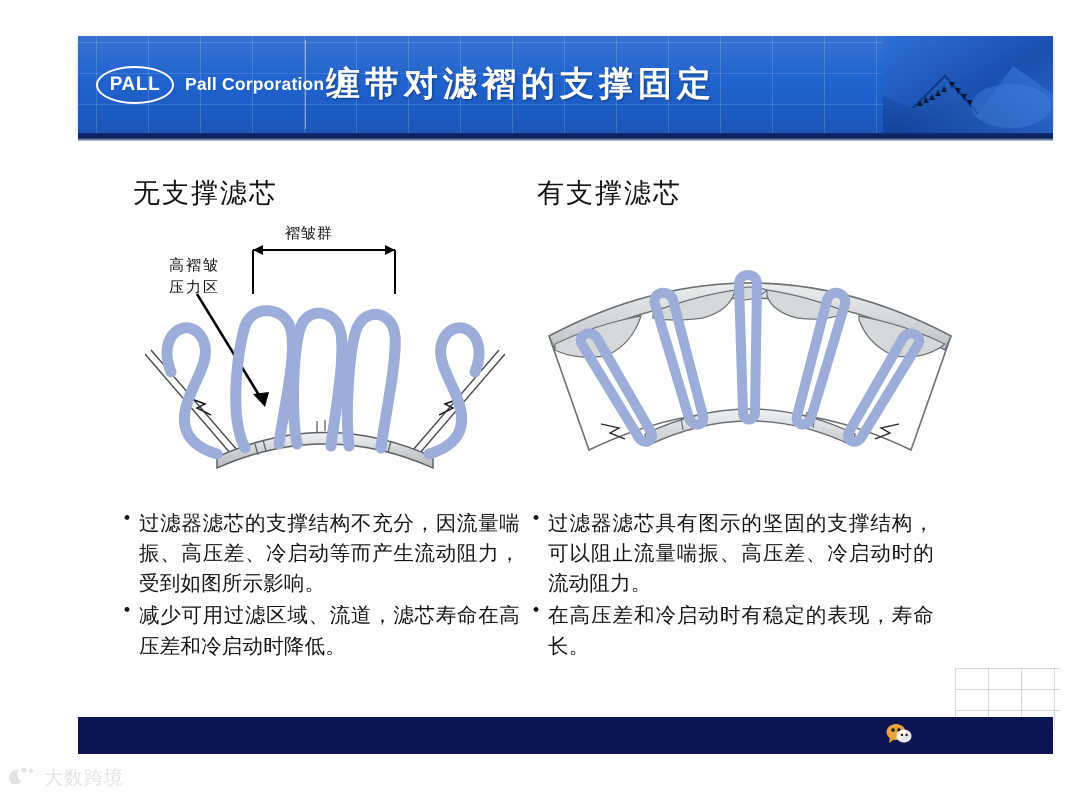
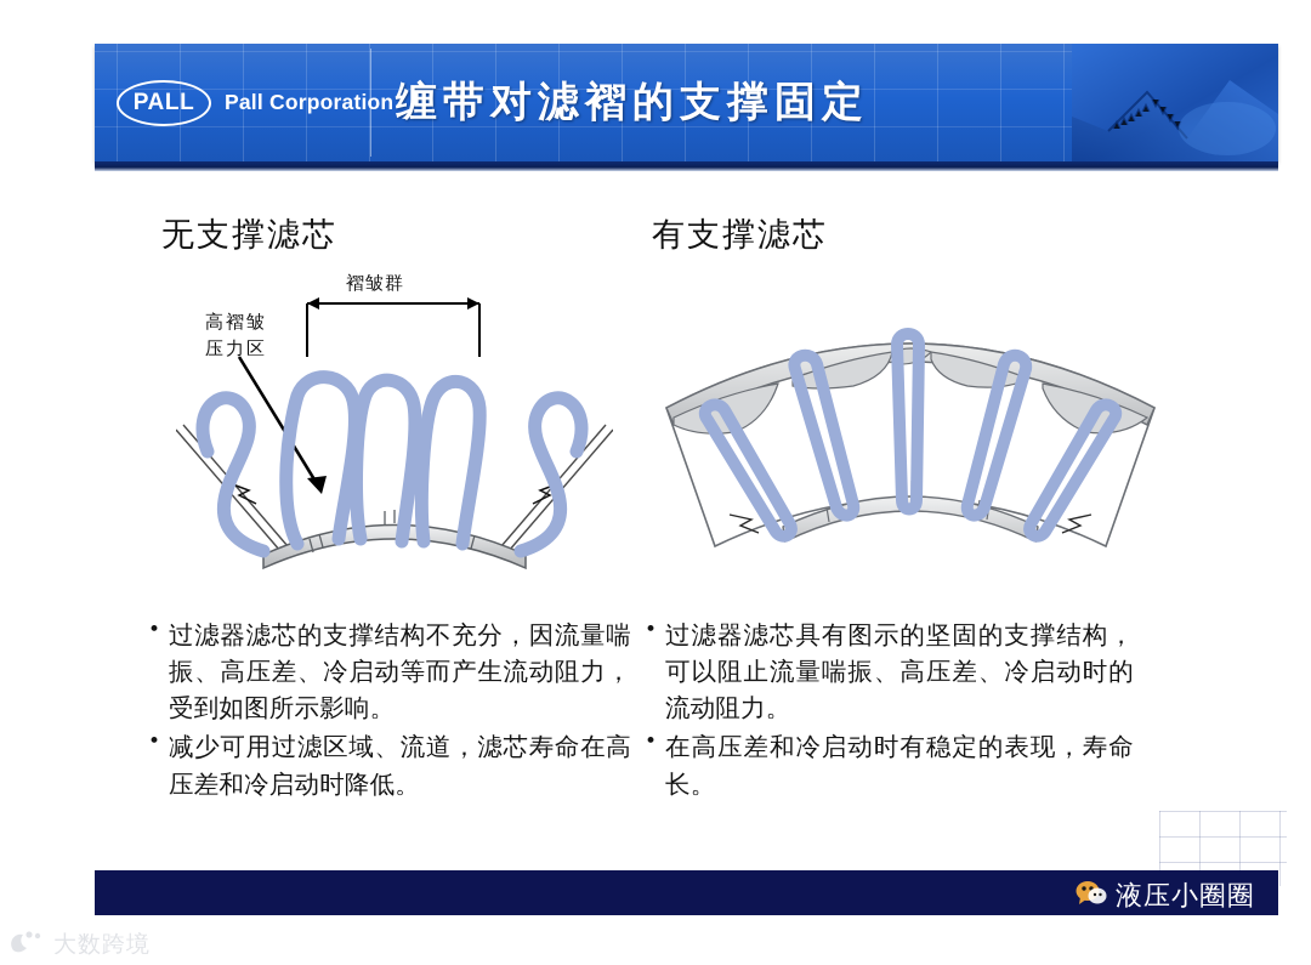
  PALL
  Pall Corporation
  缠带对滤褶的支撑固定
  无支撑滤芯
  褶皱群
  高褶皱
  压力区
  过滤器滤芯的支撑结构不充分，因流量喘振、高压差、冷启动等而产生流动阻力，受到如图所示影响。
  减少可用过滤区域、流道，滤芯寿命在高压差和冷启动时降低。
  有支撑滤芯
  过滤器滤芯具有图示的坚固的支撑结构，可以阻止流量喘振、高压差、冷启动时的流动阻力。
  在高压差和冷启动时有稳定的表现，寿命长。
+ 液压小圈圈
  大数跨境
